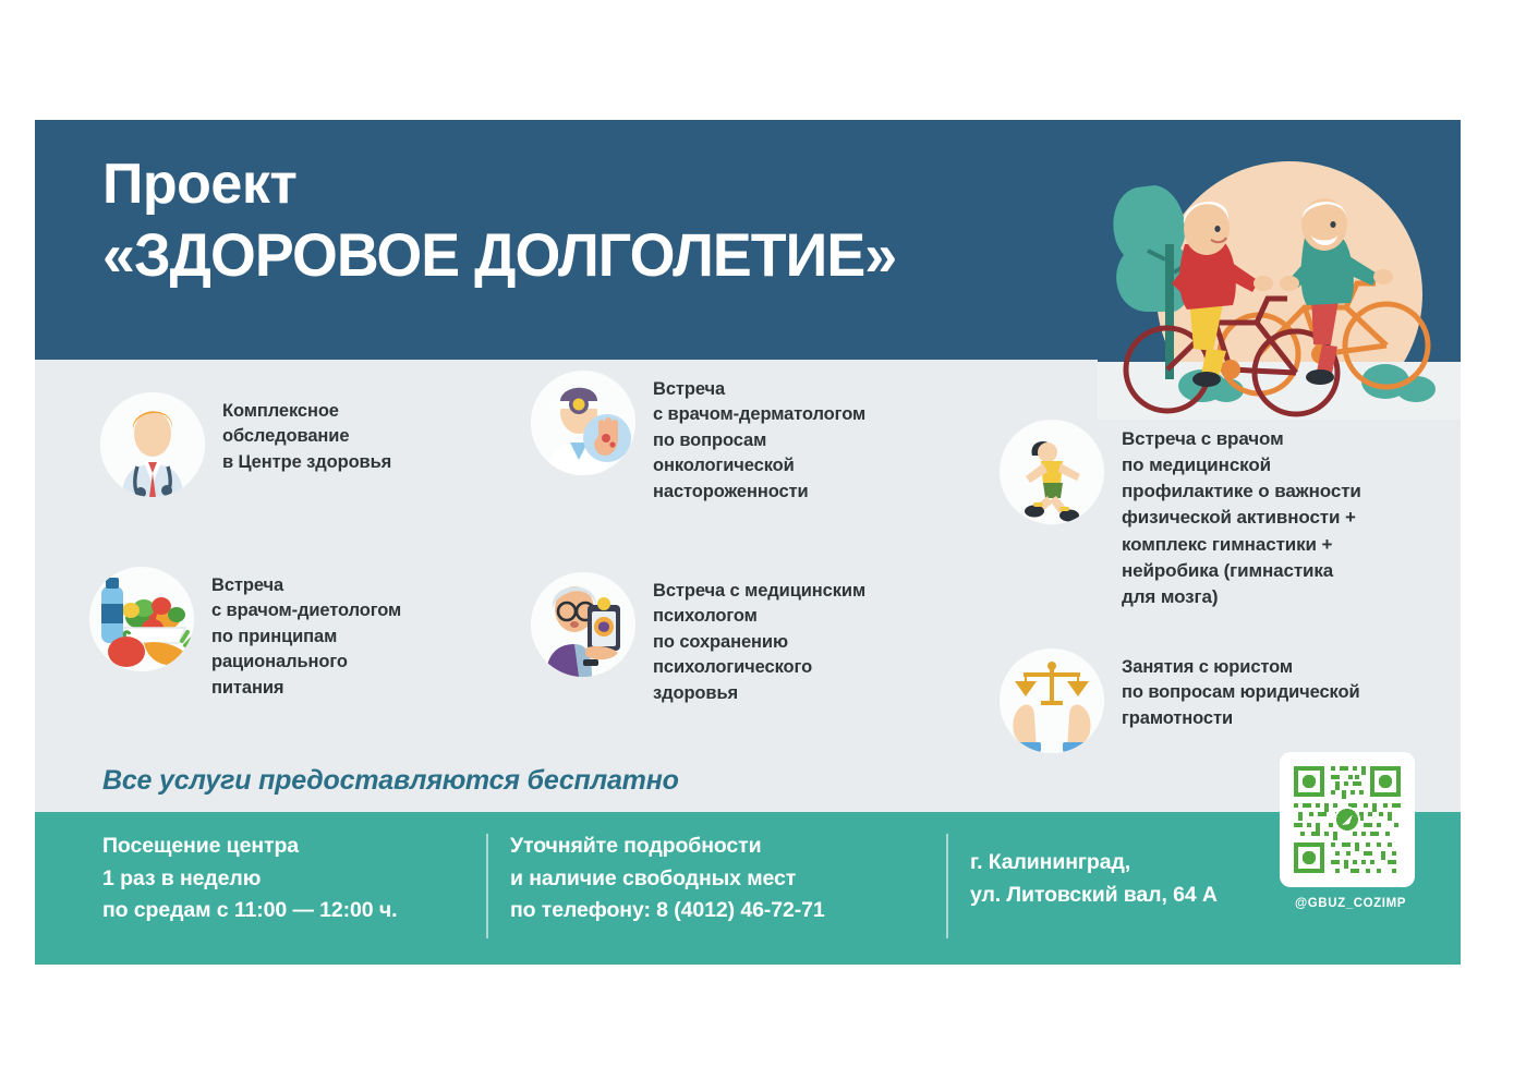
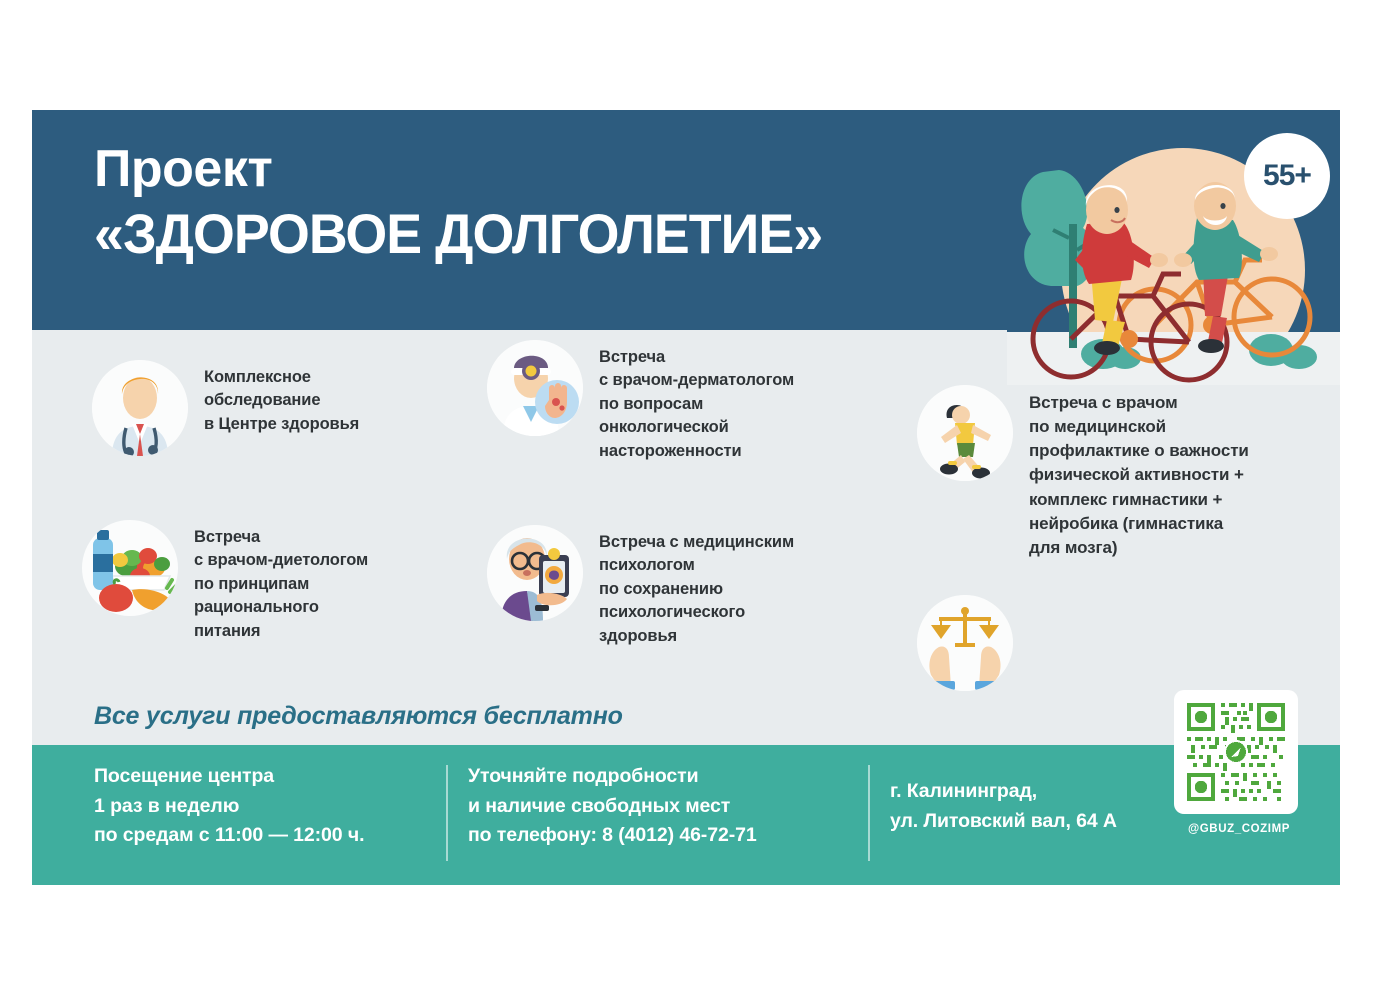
  Проект
  «ЗДОРОВОЕ ДОЛГОЛЕТИЕ»
+ 55+
  Комплексное
  обследование
  в Центре здоровья
  Встреча
  с врачом-дерматологом
  по вопросам
  онкологической
  настороженности
  Встреча с врачом
  по медицинской
  профилактике о важности
  физической активности +
  комплекс гимнастики +
  нейробика (гимнастика
  для мозга)
  Встреча
  с врачом-диетологом
  по принципам
  рационального
  питания
  Встреча с медицинским
  психологом
  по сохранению
  психологического
  здоровья
- Занятия с юристом
- по вопросам юридической
- грамотности
  Все услуги предоставляются бесплатно
  Посещение центра
  1 раз в неделю
  по средам с 11:00 — 12:00 ч.
  Уточняйте подробности
  и наличие свободных мест
  по телефону: 8 (4012) 46-72-71
  г. Калининград,
  ул. Литовский вал, 64 А
  @GBUZ_COZIMP
